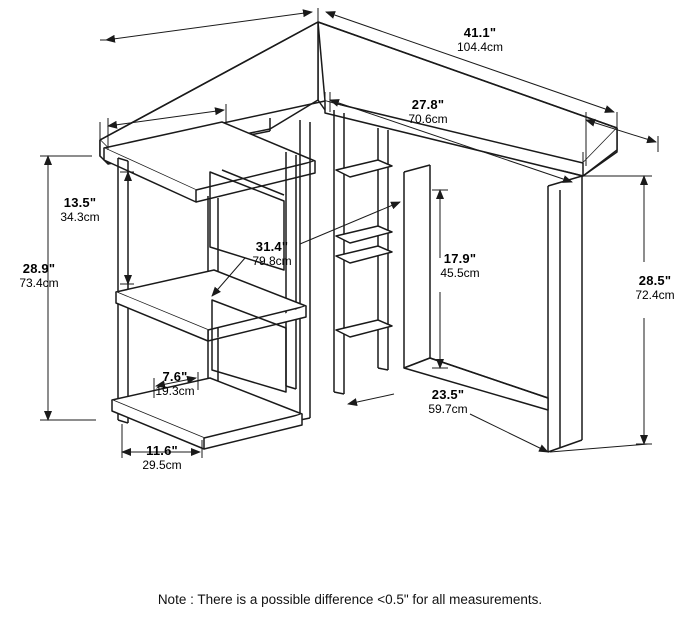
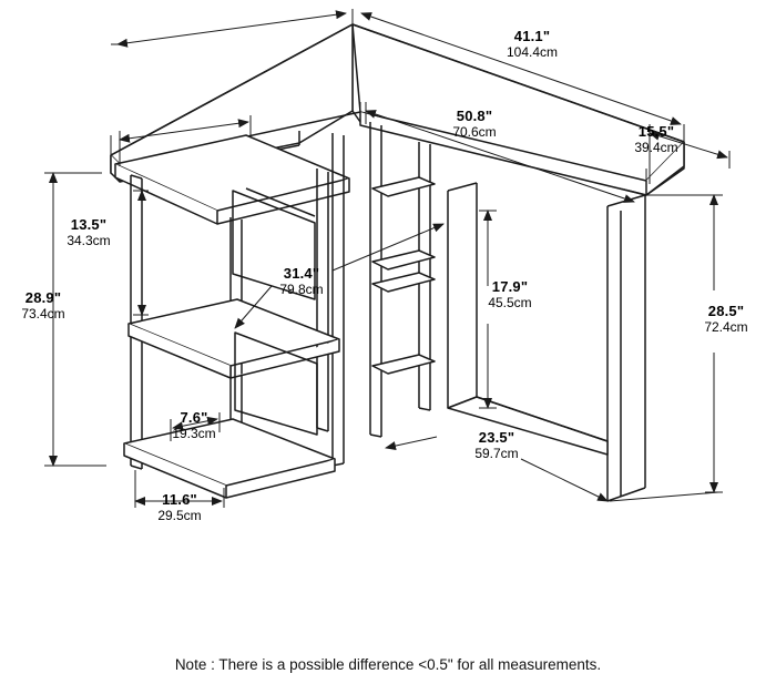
  41.1"
  104.4cm
- 27.8"
+ 50.8"
  70.6cm
+ 15.5"
+ 39.4cm
  13.5"
  34.3cm
  28.9"
  73.4cm
  31.4"
  79.8cm
  17.9"
  45.5cm
  28.5"
  72.4cm
  7.6"
  19.3cm
  11.6"
  29.5cm
  23.5"
  59.7cm
  Note : There is a possible difference <0.5" for all measurements.
